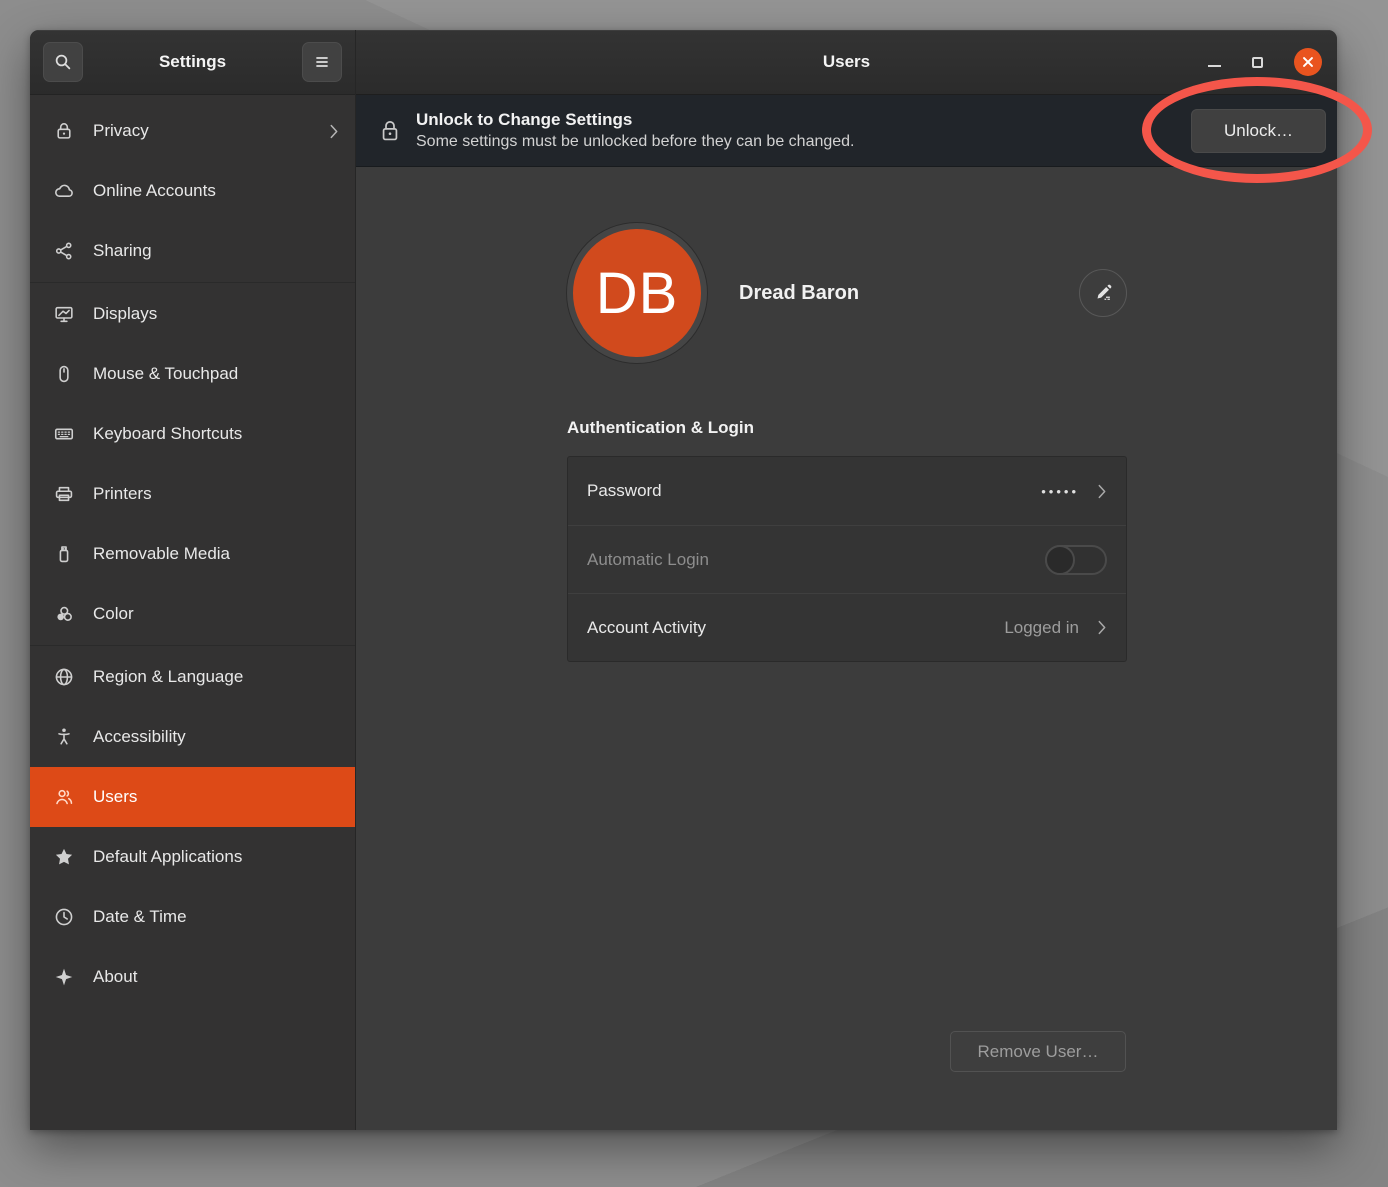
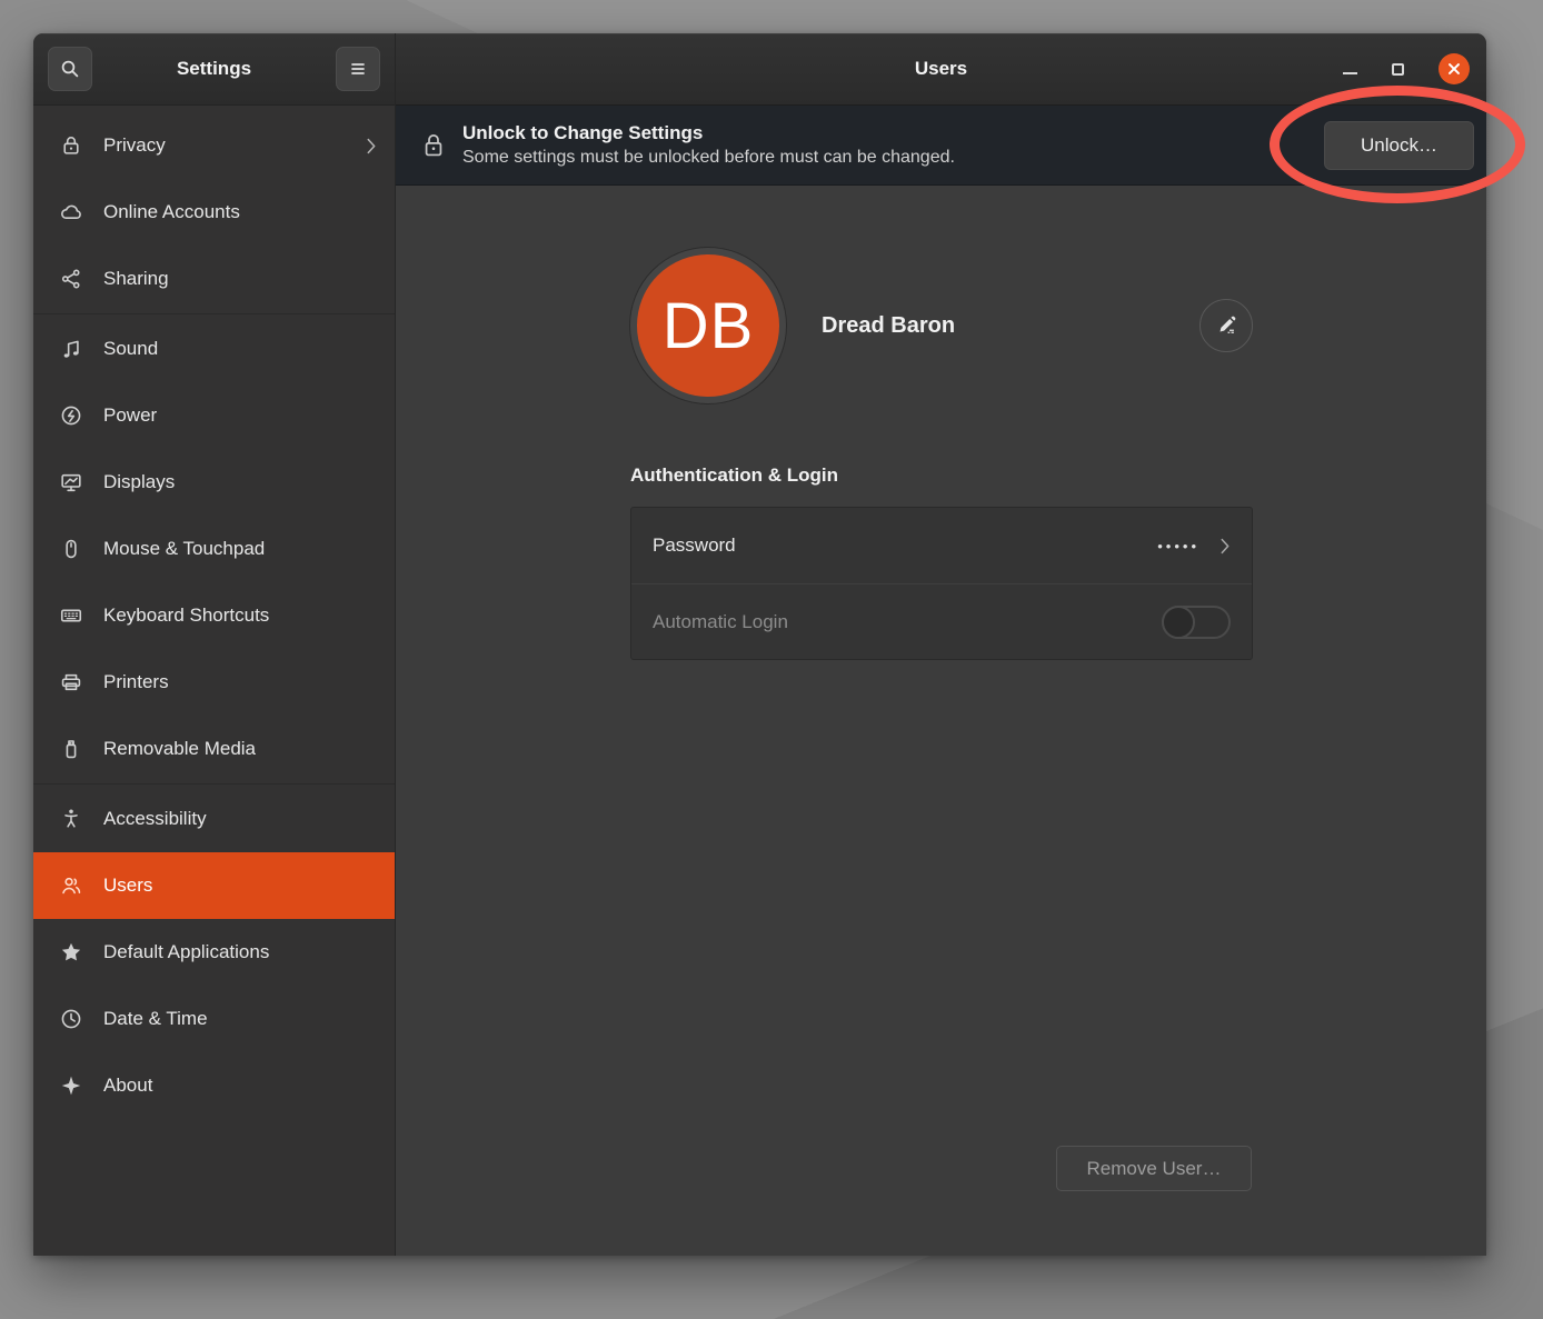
  Settings
  Privacy
  Online Accounts
  Sharing
+ Sound
+ Power
  Displays
  Mouse & Touchpad
  Keyboard Shortcuts
  Printers
  Removable Media
- Color
- Region & Language
  Accessibility
  Users
  Default Applications
  Date & Time
  About
  Users
  Unlock to Change Settings
- Some settings must be unlocked before they can be changed.
+ Some settings must be unlocked before must can be changed.
  Unlock…
  DB
  Dread Baron
  Authentication & Login
  Password
  •••••
  Automatic Login
- Account Activity
- Logged in
  Remove User…
